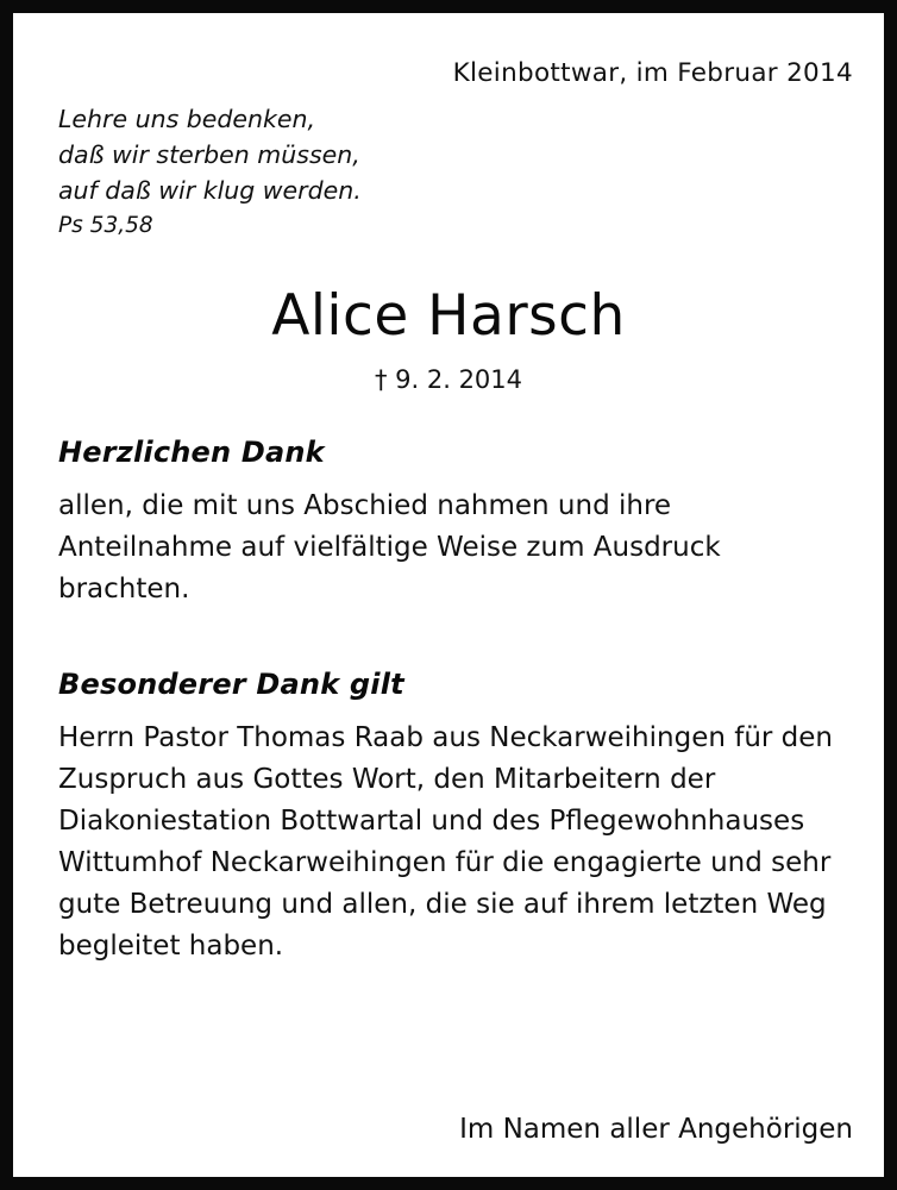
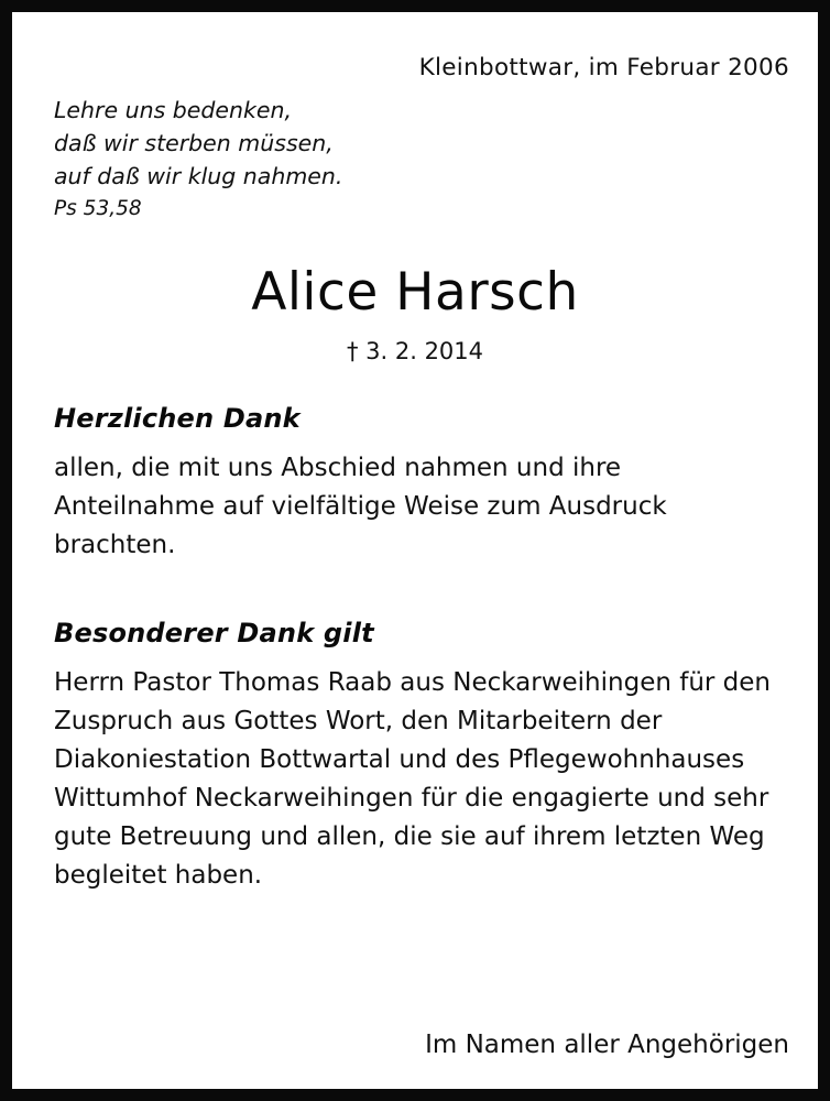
- Kleinbottwar, im Februar 2014
+ Kleinbottwar, im Februar 2006
  Lehre uns bedenken,
  daß wir sterben müssen,
- auf daß wir klug werden.
+ auf daß wir klug nahmen.
  Ps 53,58
  Alice Harsch
- † 9. 2. 2014
+ † 3. 2. 2014
  Herzlichen Dank
  allen, die mit uns Abschied nahmen und ihre Anteilnahme auf vielfältige Weise zum Ausdruck brachten.
  Besonderer Dank gilt
  Herrn Pastor Thomas Raab aus Neckarweihingen für den Zuspruch aus Gottes Wort, den Mitarbeitern der Diakoniestation Bottwartal und des Pflegewohnhauses Wittumhof Neckarweihingen für die engagierte und sehr gute Betreuung und allen, die sie auf ihrem letzten Weg begleitet haben.
  Im Namen aller Angehörigen
